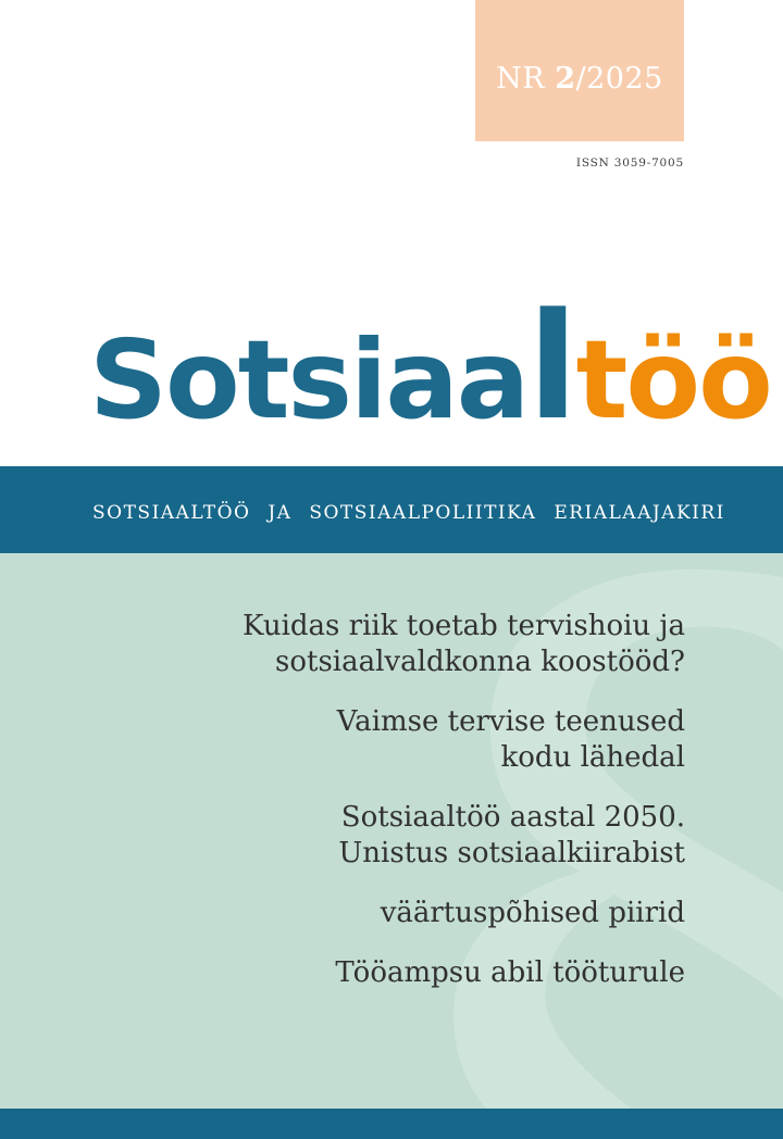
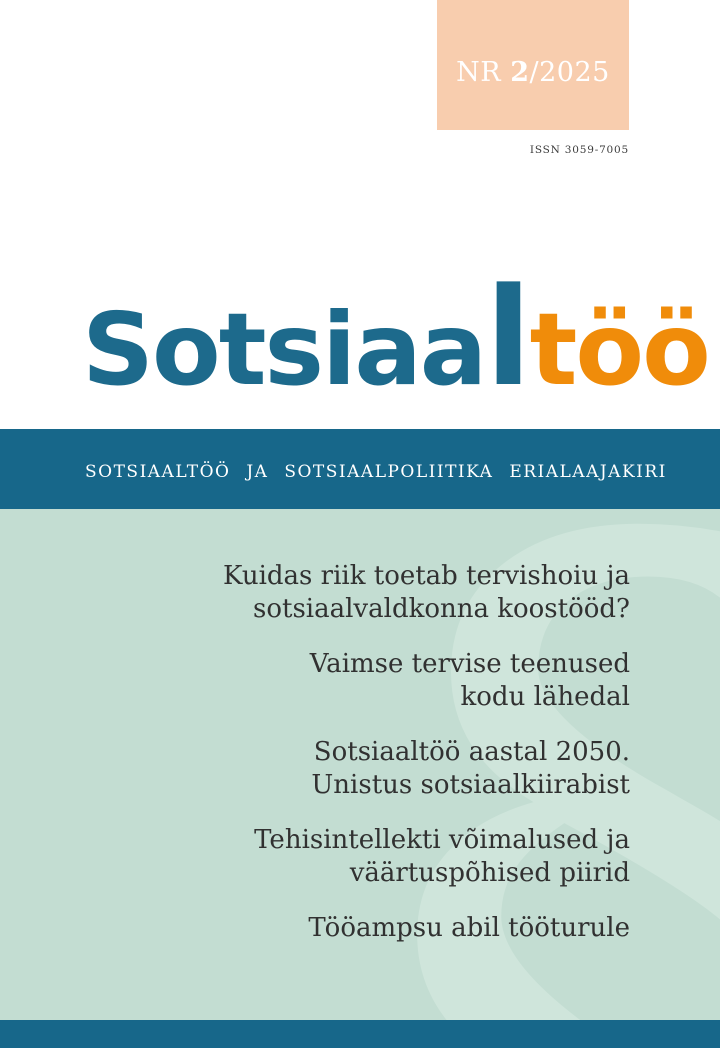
  NR 2/2025
  ISSN 3059-7005
  Sotsiaaltöö
  SOTSIAALTÖÖ JA SOTSIAALPOLIITIKA ERIALAAJAKIRI
  §
  Kuidas riik toetab tervishoiu ja
  sotsiaalvaldkonna koostööd?
  Vaimse tervise teenused
  kodu lähedal
  Sotsiaaltöö aastal 2050.
  Unistus sotsiaalkiirabist
+ Tehisintellekti võimalused ja
  väärtuspõhised piirid
  Tööampsu abil tööturule
